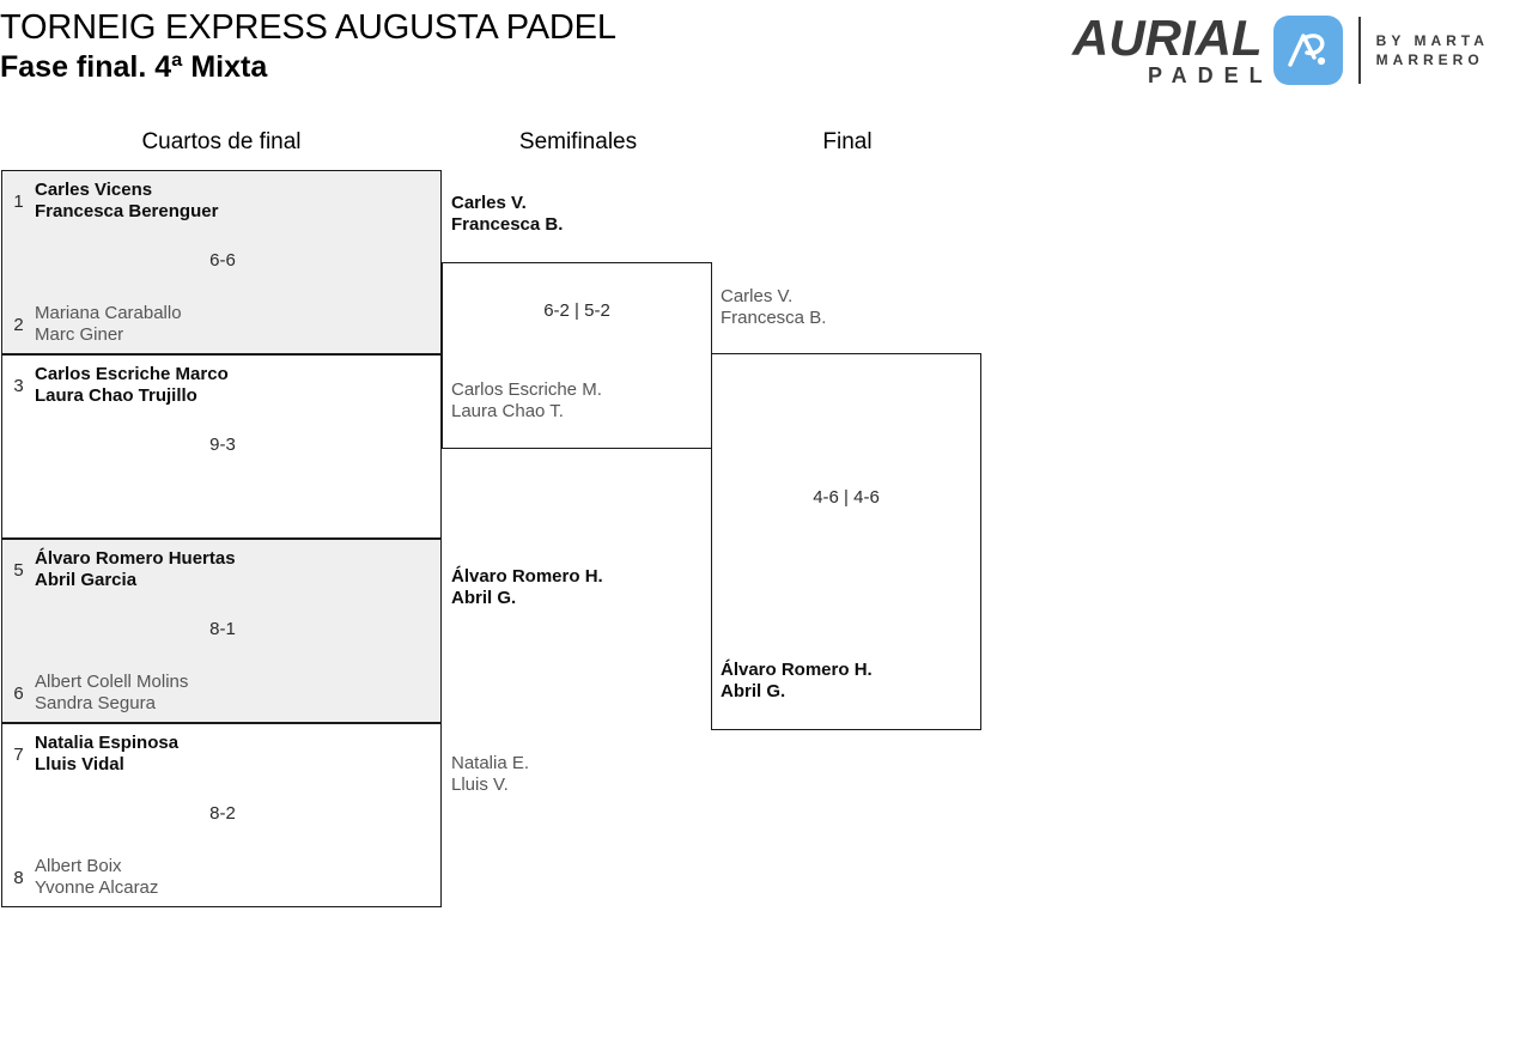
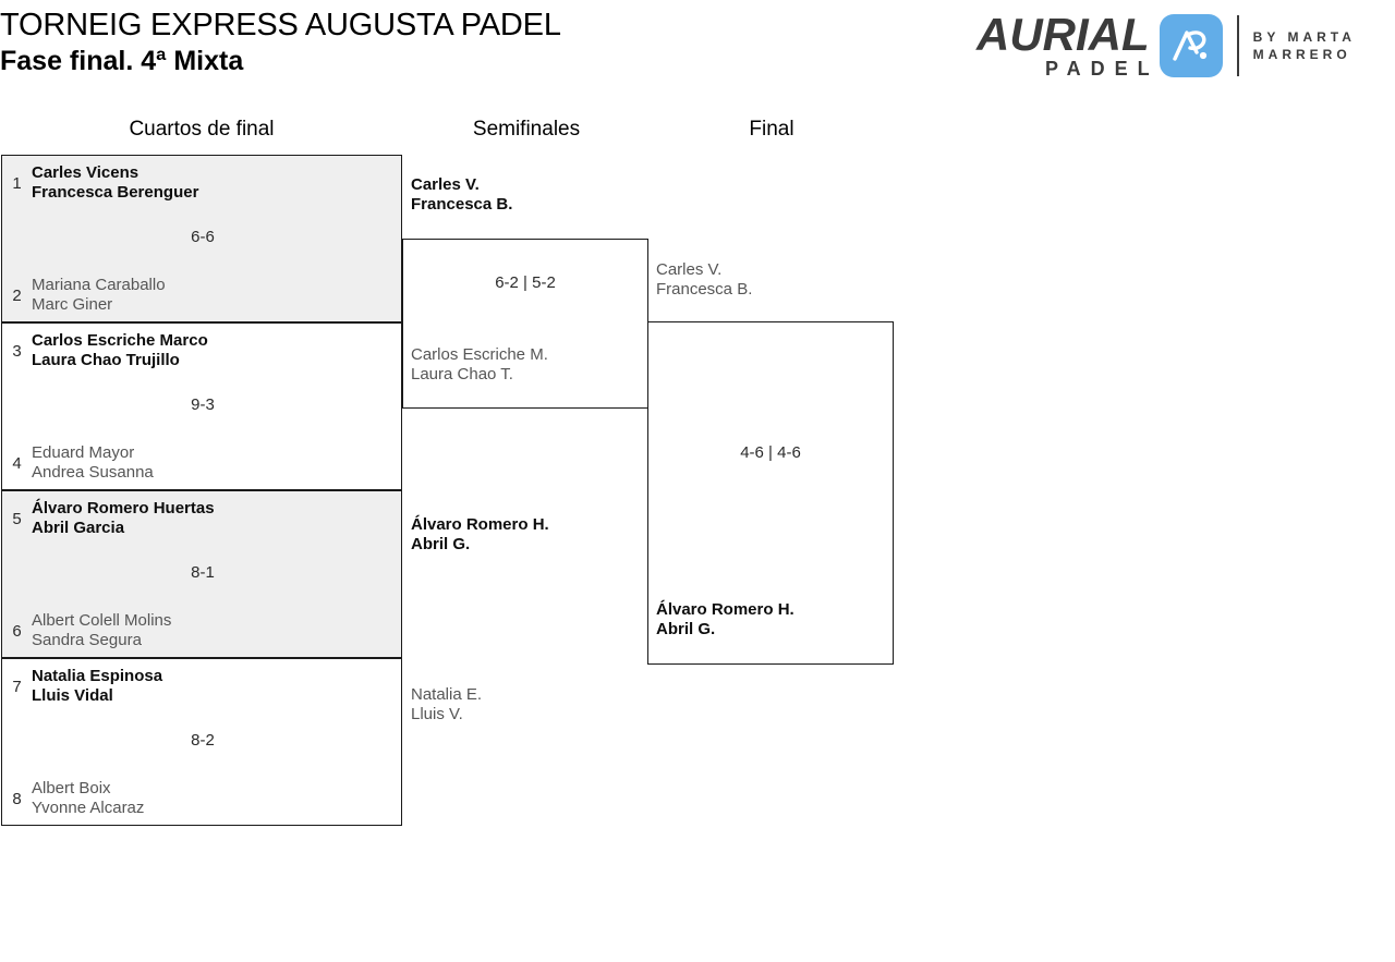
  TORNEIG EXPRESS AUGUSTA PADEL
  Fase final. 4ª Mixta
  AURIAL
  PADEL
  BY MARTA
  MARRERO
  Cuartos de final
  Semifinales
  Final
  1
  Carles Vicens
  Francesca Berenguer
  6-6
  2
  Mariana Caraballo
  Marc Giner
  3
  Carlos Escriche Marco
  Laura Chao Trujillo
  9-3
+ 4
+ Eduard Mayor
+ Andrea Susanna
  5
  Álvaro Romero Huertas
  Abril Garcia
  8-1
  6
  Albert Colell Molins
  Sandra Segura
  7
  Natalia Espinosa
  Lluis Vidal
  8-2
  8
  Albert Boix
  Yvonne Alcaraz
  Carles V.
  Francesca B.
  6-2 | 5-2
  Carlos Escriche M.
  Laura Chao T.
  Álvaro Romero H.
  Abril G.
  Natalia E.
  Lluis V.
  Carles V.
  Francesca B.
  4-6 | 4-6
  Álvaro Romero H.
  Abril G.
